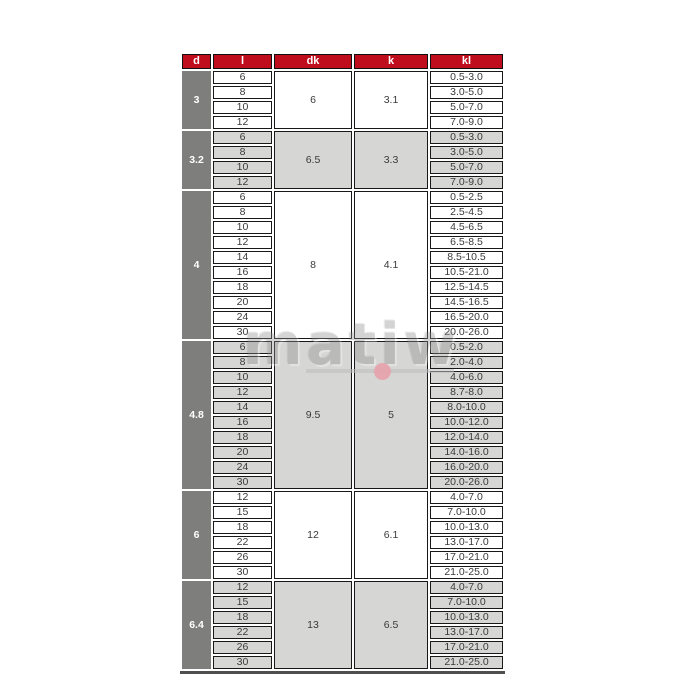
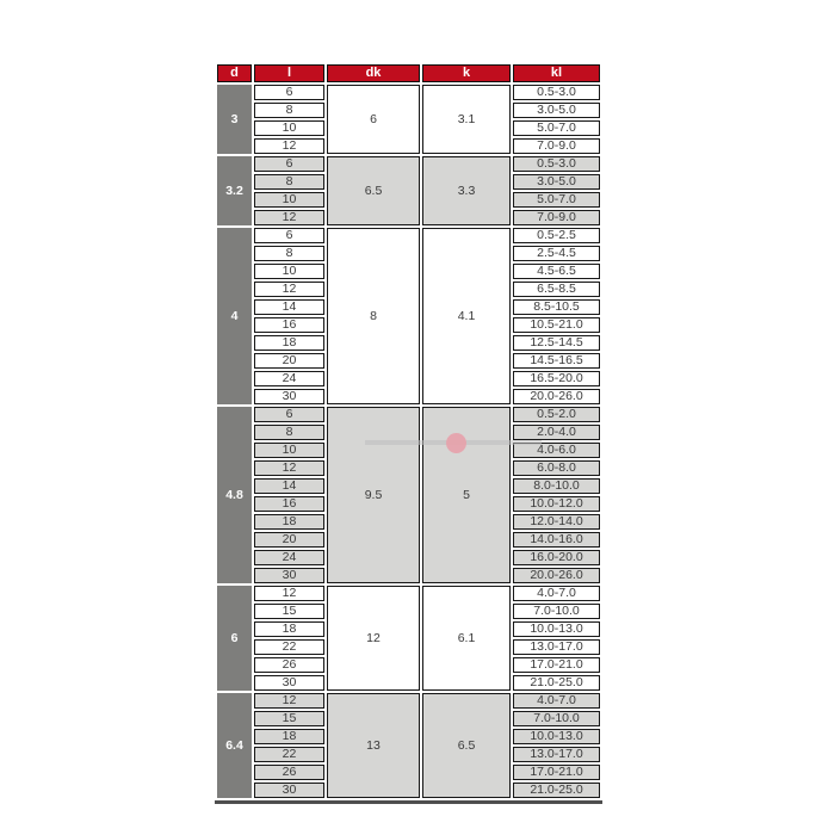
  d	l	dk	k	kl
  3	6	6	3.1	0.5-3.0
  8	3.0-5.0
  10	5.0-7.0
  12	7.0-9.0
  3.2	6	6.5	3.3	0.5-3.0
  8	3.0-5.0
  10	5.0-7.0
  12	7.0-9.0
  4	6	8	4.1	0.5-2.5
  8	2.5-4.5
  10	4.5-6.5
  12	6.5-8.5
  14	8.5-10.5
  16	10.5-21.0
  18	12.5-14.5
  20	14.5-16.5
  24	16.5-20.0
  30	20.0-26.0
  4.8	6	9.5	5	0.5-2.0
  8	2.0-4.0
  10	4.0-6.0
- 12	8.7-8.0
+ 12	6.0-8.0
  14	8.0-10.0
  16	10.0-12.0
  18	12.0-14.0
  20	14.0-16.0
  24	16.0-20.0
  30	20.0-26.0
  6	12	12	6.1	4.0-7.0
  15	7.0-10.0
  18	10.0-13.0
  22	13.0-17.0
  26	17.0-21.0
  30	21.0-25.0
  6.4	12	13	6.5	4.0-7.0
  15	7.0-10.0
  18	10.0-13.0
  22	13.0-17.0
  26	17.0-21.0
  30	21.0-25.0
- matiw
